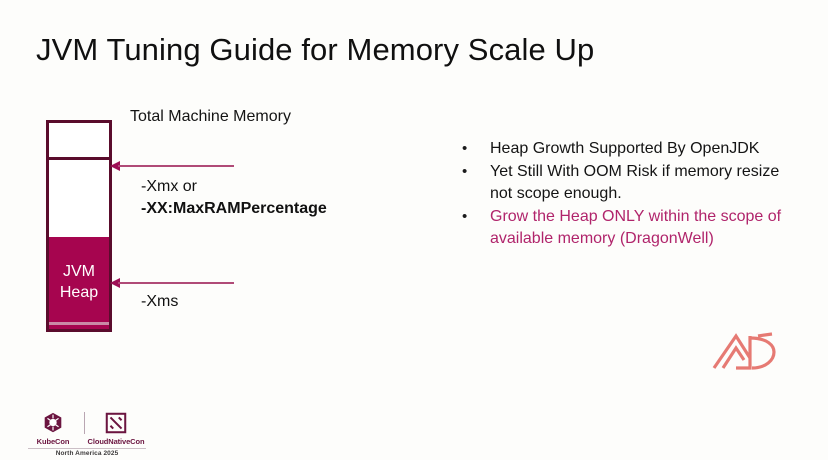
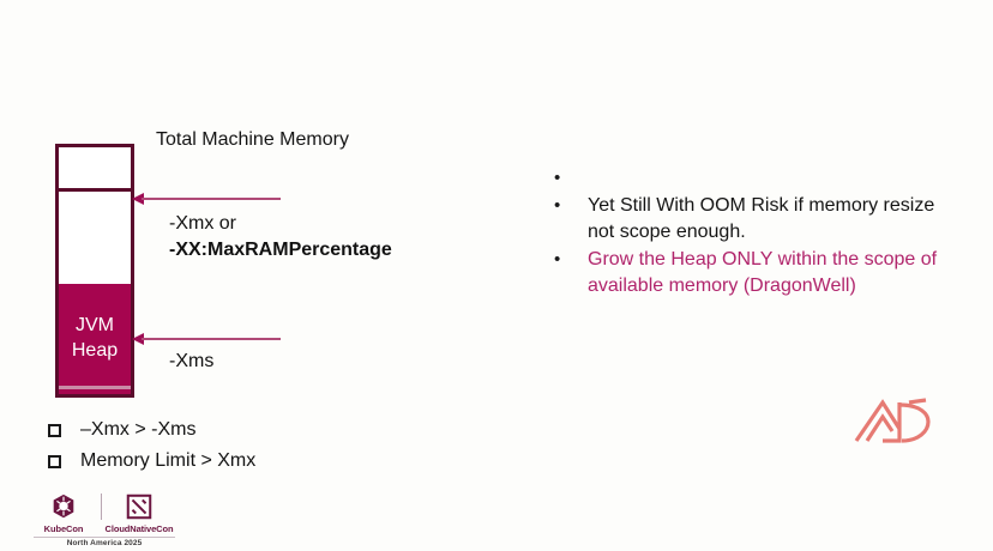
- JVM Tuning Guide for Memory Scale Up
  Total Machine Memory
  JVM
  Heap
  -Xmx or
  -XX:MaxRAMPercentage
  -Xms
  •
- Heap Growth Supported By OpenJDK
  •
  Yet Still With OOM Risk if memory resize not scope enough.
  •
  Grow the Heap ONLY within the scope of available memory (DragonWell)
+ –Xmx > -Xms
+ Memory Limit > Xmx
  KubeCon
  CloudNativeCon
